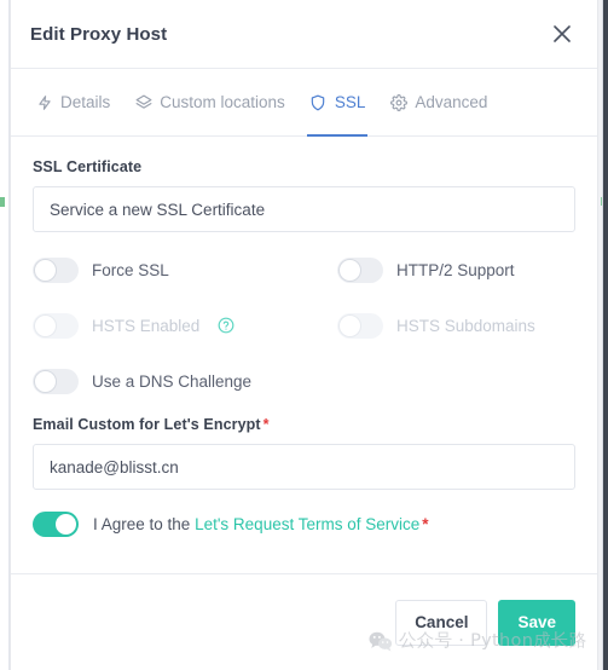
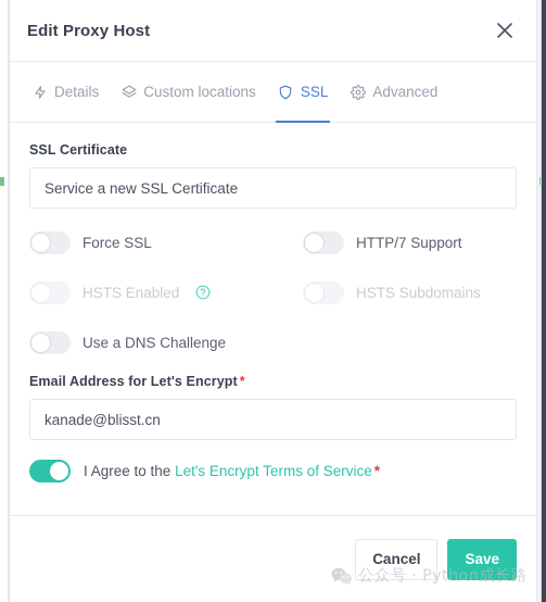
  Edit Proxy Host
  Details
  Custom locations
  SSL
  Advanced
  SSL Certificate
  Service a new SSL Certificate
  Force SSL
- HTTP/2 Support
+ HTTP/7 Support
  HSTS Enabled
  HSTS Subdomains
  Use a DNS Challenge
- Email Custom for Let's Encrypt *
+ Email Address for Let's Encrypt *
  kanade@blisst.cn
- I Agree to the Let's Request Terms of Service *
+ I Agree to the Let's Encrypt Terms of Service *
  Cancel
  Save
  公众号 · Python成长路
